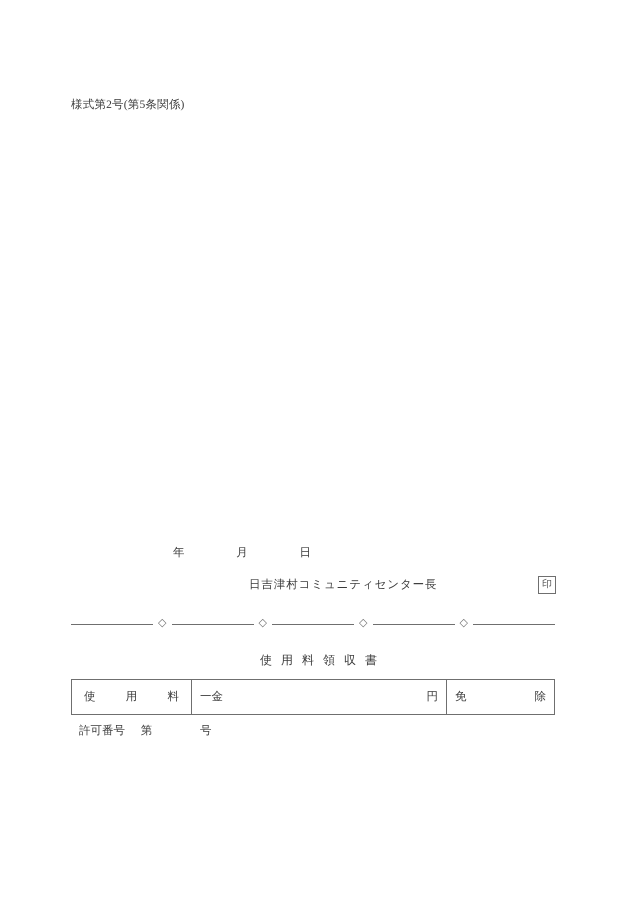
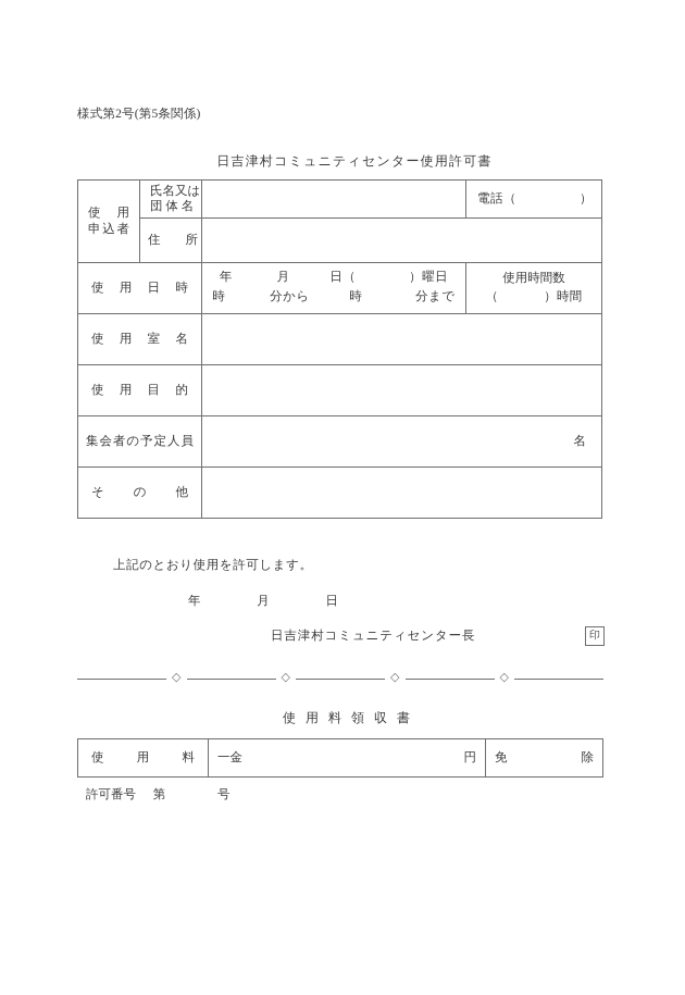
  様式第2号(第5条関係)
+ 日吉津村コミュニティセンター使用許可書
+ 使 用 申込者	氏名又は 団 体 名		電話（ ）
+ 住 所
+ 使 用 日 時	年 月 日（ ）曜日 時 分から 時 分まで	使用時間数 （ ）時間
+ 使 用 室 名
+ 使 用 目 的
+ 集会者の予定人員	名
+ そ の 他
+ 上記のとおり使用を許可します。
  年 月 日
  日吉津村コミュニティセンター長
  印
  ◇
  ◇
  ◇
  ◇
  使 用 料 領 収 書
  使 用 料	一金 円	免 除
  許可番号 第 号
